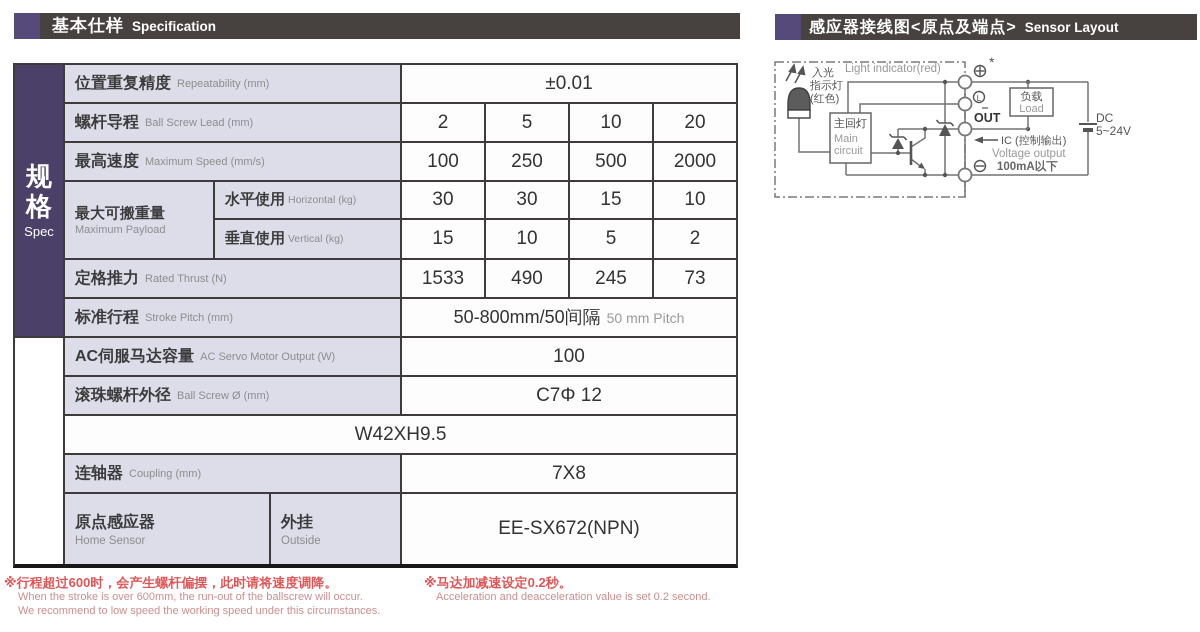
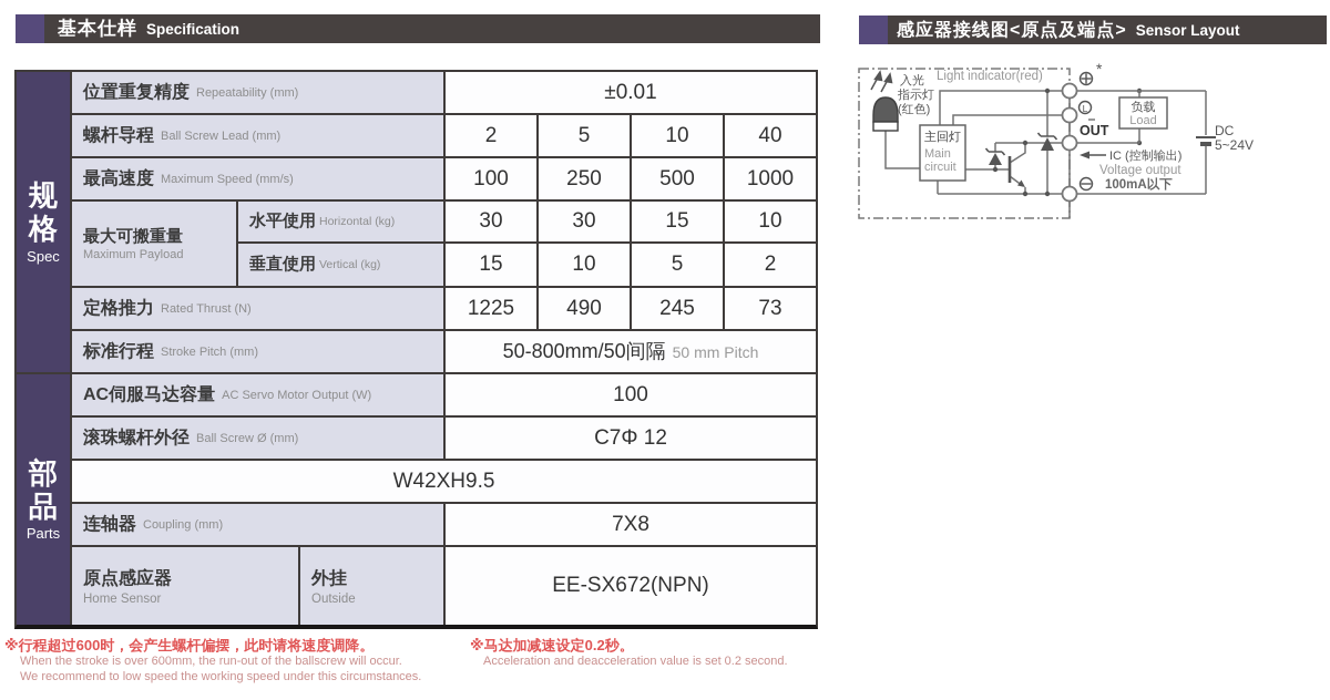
  基本仕样
  Specification
  感应器接线图<原点及端点>
  Sensor Layout
  规格
  Spec
+ 部品
+ Parts
  位置重复精度
  Repeatability (mm)
  ±0.01
  螺杆导程
  Ball Screw Lead (mm)
  2
  5
  10
- 20
+ 40
  最高速度
  Maximum Speed (mm/s)
  100
  250
  500
- 2000
+ 1000
  最大可搬重量
  Maximum Payload
  水平使用
  Horizontal (kg)
  30
  30
  15
  10
  垂直使用
  Vertical (kg)
  15
  10
  5
  2
  定格推力
  Rated Thrust (N)
- 1533
+ 1225
  490
  245
  73
  标准行程
  Stroke Pitch (mm)
  50-800mm/50间隔
  50 mm Pitch
  AC伺服马达容量
  AC Servo Motor Output (W)
  100
  滚珠螺杆外径
  Ball Screw Ø (mm)
  C7Φ 12
  W42XH9.5
  连轴器
  Coupling (mm)
  7X8
  原点感应器
  Home Sensor
  外挂
  Outside
  EE-SX672(NPN)
  ※行程超过600时，会产生螺杆偏摆，此时请将速度调降。
  When the stroke is over 600mm, the run-out of the ballscrew will occur.
  We recommend to low speed the working speed under this circumstances.
  ※马达加减速设定0.2秒。
  Acceleration and deacceleration value is set 0.2 second.
  主回灯
  Main
  circuit
  *
  L
  OUT
  负载
  Load
  IC (控制输出)
  Voltage output
  100mA以下
  Light indicator(red)
  入光
  指示灯
  (红色)
  DC
  5~24V
